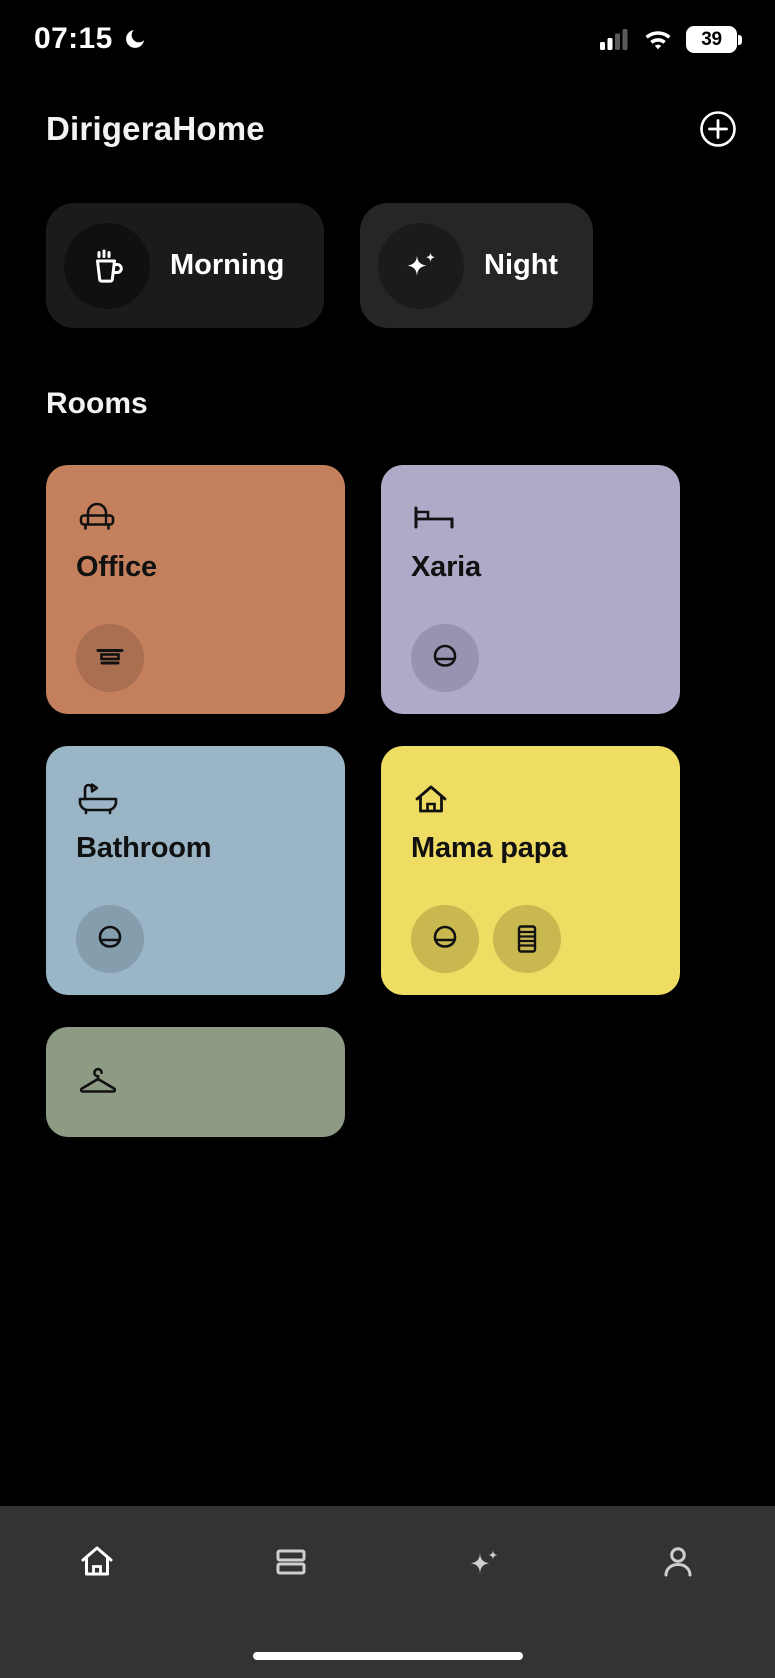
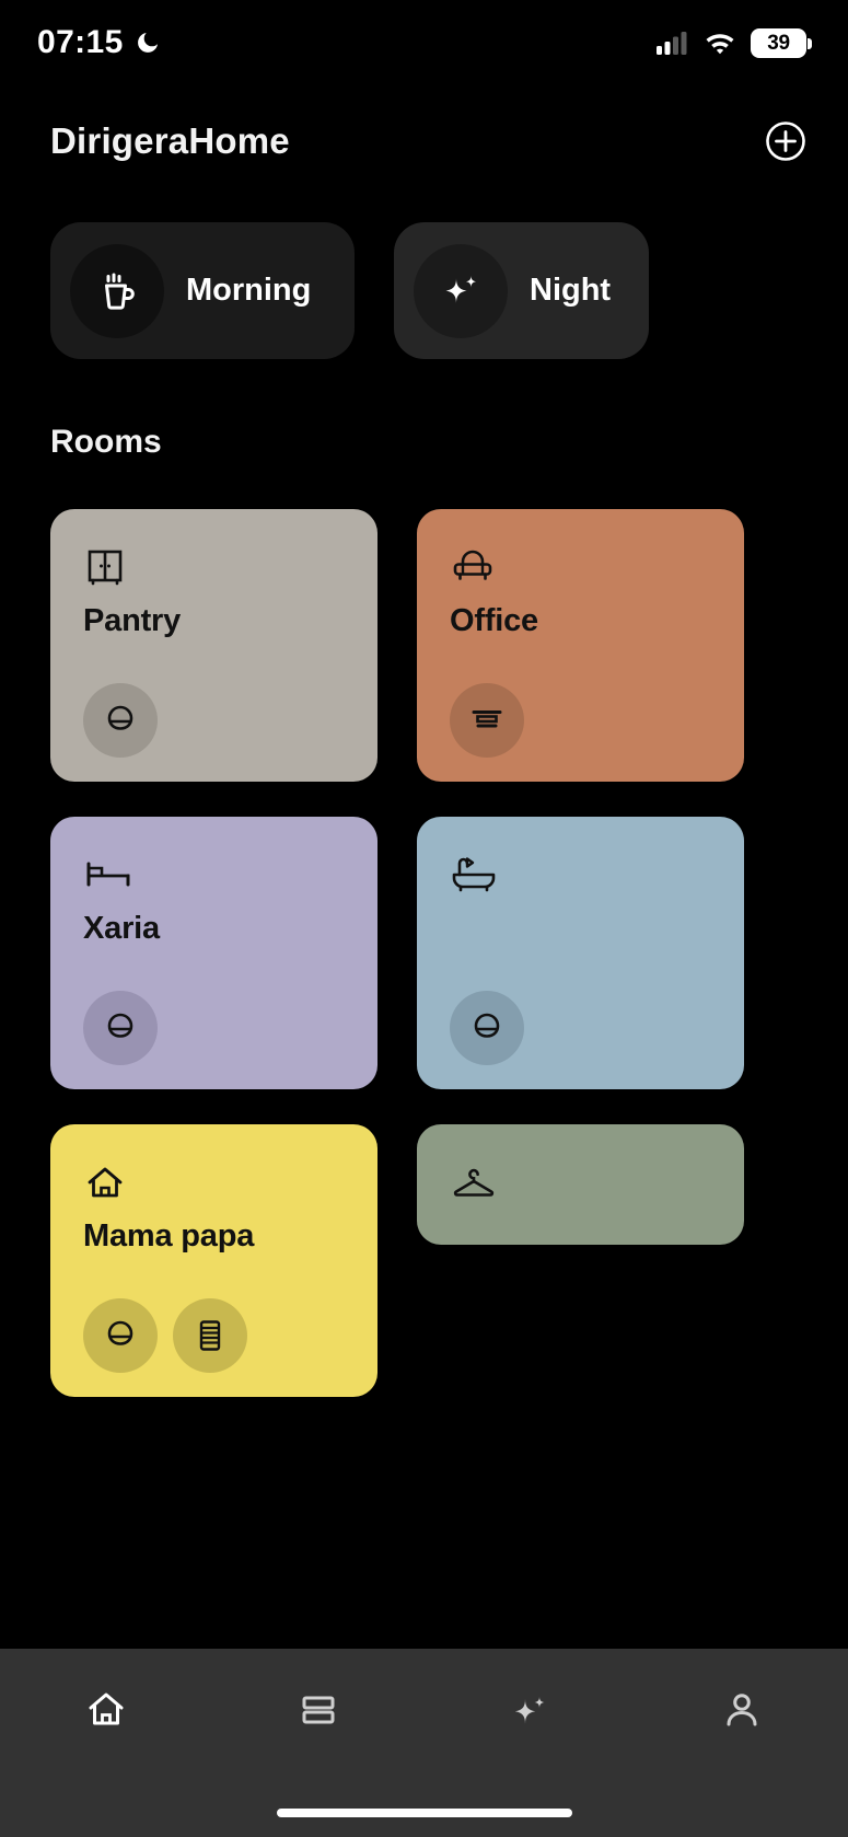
  07:15
  39
  DirigeraHome
  Morning
  Night
  Rooms
+ Pantry
  Office
  Xaria
- Bathroom
  Mama papa
